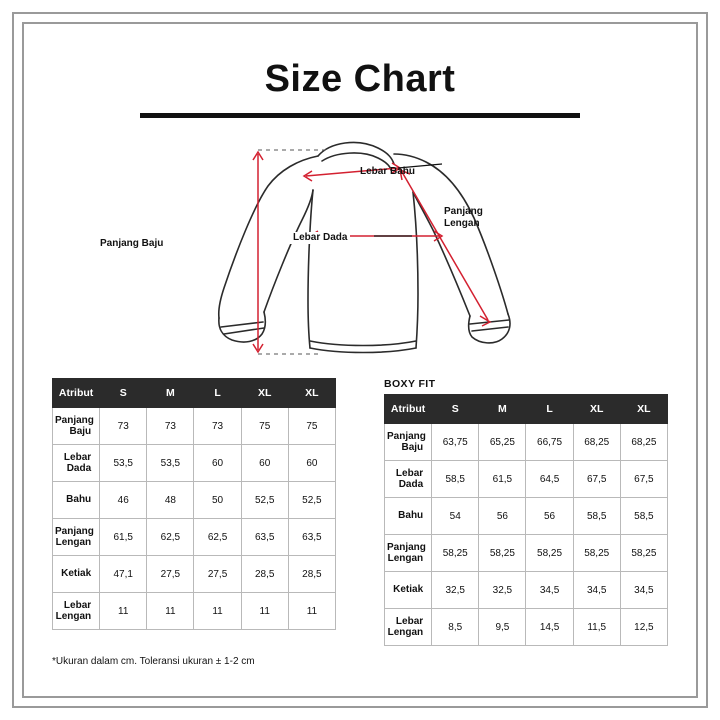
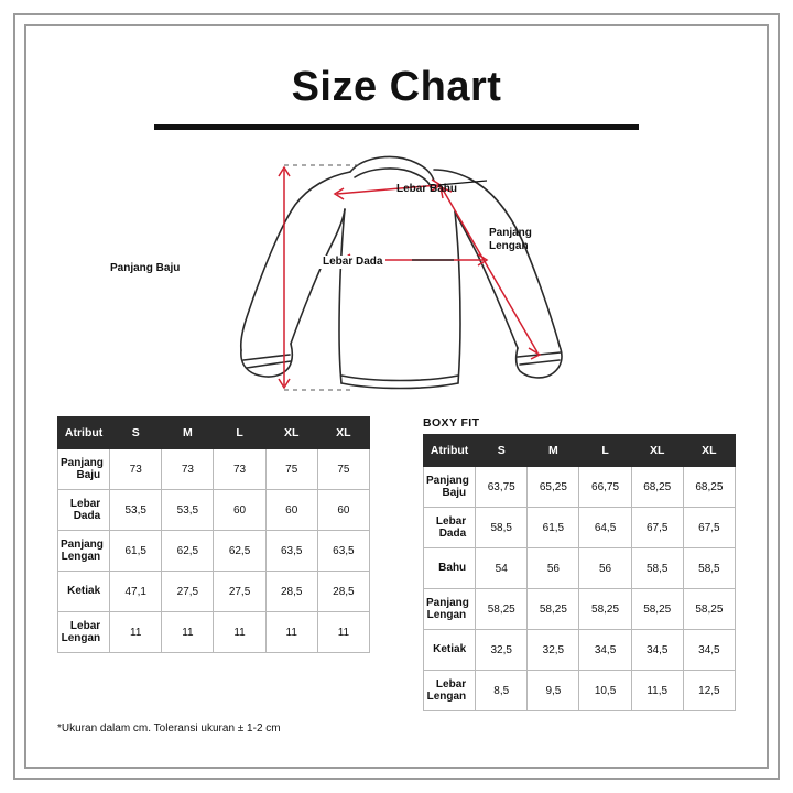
  Size Chart
  Panjang Baju
  Lebar Bahu
  Lebar Dada
  Panjang
  Lengan
  Atribut	S	M	L	XL	XL
  Panjang Baju	73	73	73	75	75
  Lebar Dada	53,5	53,5	60	60	60
- Bahu	46	48	50	52,5	52,5
  Panjang Lengan	61,5	62,5	62,5	63,5	63,5
  Ketiak	47,1	27,5	27,5	28,5	28,5
  Lebar Lengan	11	11	11	11	11
  BOXY FIT
  Atribut	S	M	L	XL	XL
  Panjang Baju	63,75	65,25	66,75	68,25	68,25
  Lebar Dada	58,5	61,5	64,5	67,5	67,5
  Bahu	54	56	56	58,5	58,5
  Panjang Lengan	58,25	58,25	58,25	58,25	58,25
  Ketiak	32,5	32,5	34,5	34,5	34,5
- Lebar Lengan	8,5	9,5	14,5	11,5	12,5
+ Lebar Lengan	8,5	9,5	10,5	11,5	12,5
  *Ukuran dalam cm. Toleransi ukuran ± 1-2 cm
